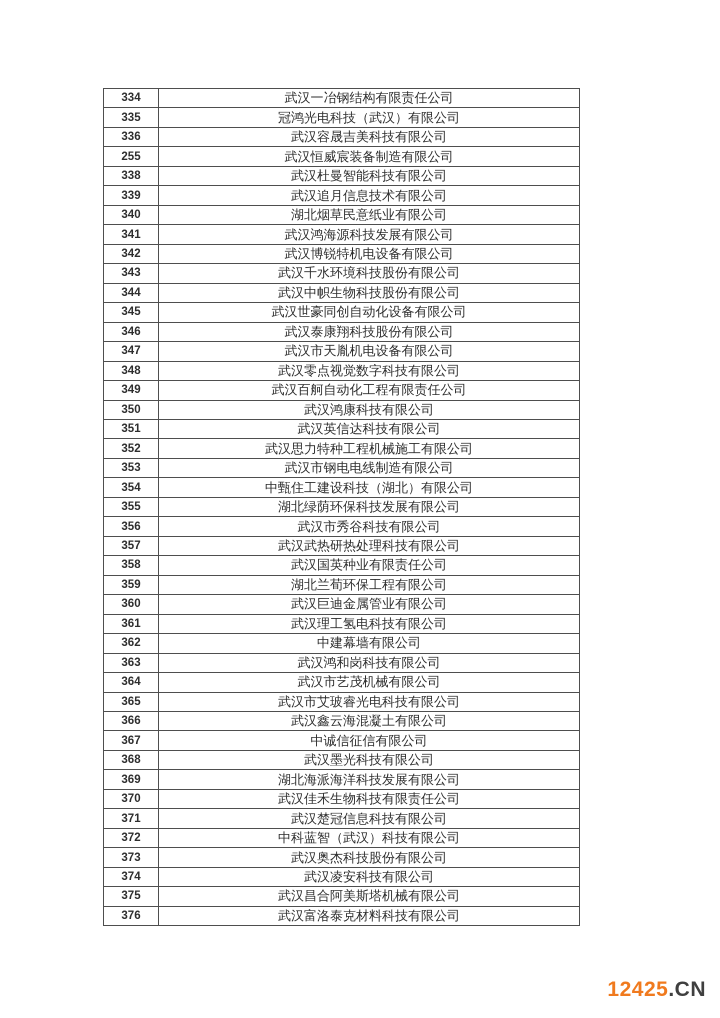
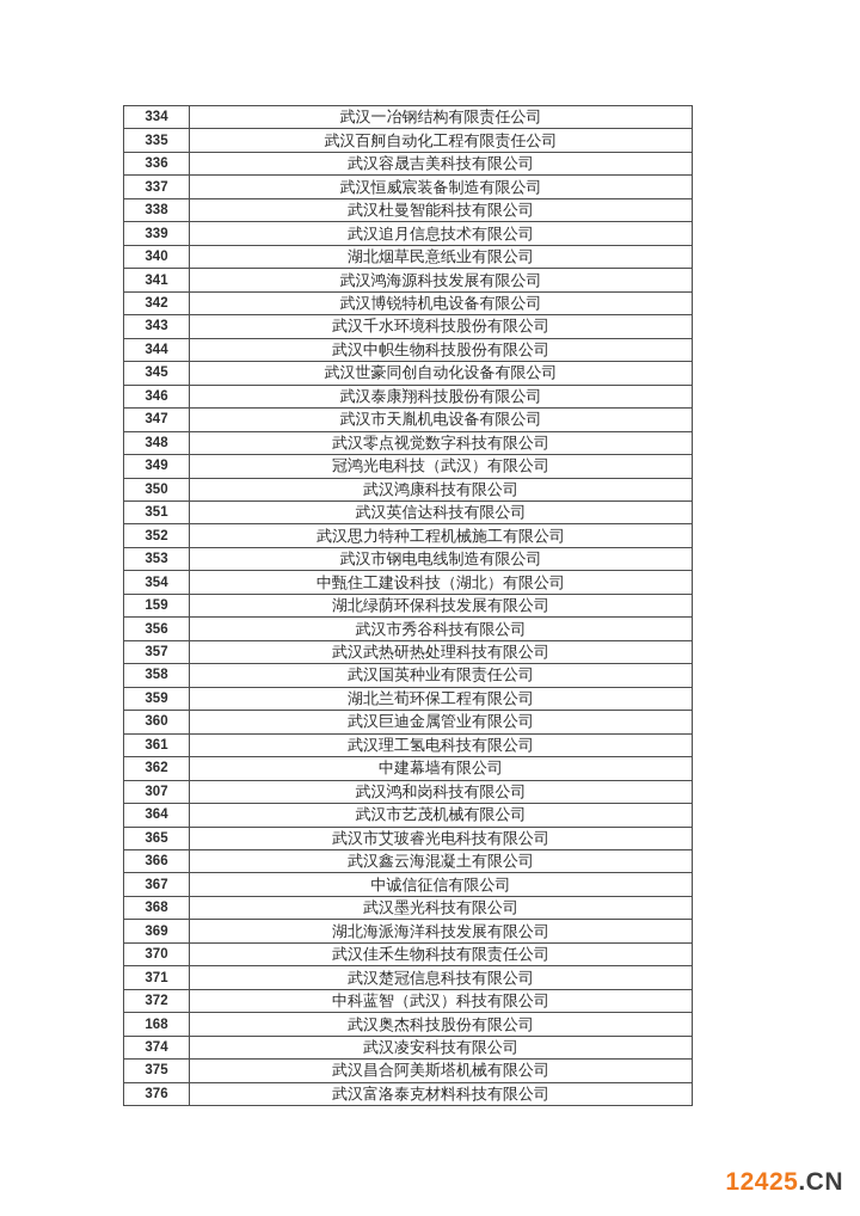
  334	武汉一冶钢结构有限责任公司
- 335	冠鸿光电科技（武汉）有限公司
+ 335	武汉百舸自动化工程有限责任公司
  336	武汉容晟吉美科技有限公司
- 255	武汉恒威宸装备制造有限公司
+ 337	武汉恒威宸装备制造有限公司
  338	武汉杜曼智能科技有限公司
  339	武汉追月信息技术有限公司
  340	湖北烟草民意纸业有限公司
  341	武汉鸿海源科技发展有限公司
  342	武汉博锐特机电设备有限公司
  343	武汉千水环境科技股份有限公司
  344	武汉中帜生物科技股份有限公司
  345	武汉世豪同创自动化设备有限公司
  346	武汉泰康翔科技股份有限公司
  347	武汉市天胤机电设备有限公司
  348	武汉零点视觉数字科技有限公司
- 349	武汉百舸自动化工程有限责任公司
+ 349	冠鸿光电科技（武汉）有限公司
  350	武汉鸿康科技有限公司
  351	武汉英信达科技有限公司
  352	武汉思力特种工程机械施工有限公司
  353	武汉市钢电电线制造有限公司
  354	中甄住工建设科技（湖北）有限公司
- 355	湖北绿荫环保科技发展有限公司
+ 159	湖北绿荫环保科技发展有限公司
  356	武汉市秀谷科技有限公司
  357	武汉武热研热处理科技有限公司
  358	武汉国英种业有限责任公司
  359	湖北兰荀环保工程有限公司
  360	武汉巨迪金属管业有限公司
  361	武汉理工氢电科技有限公司
  362	中建幕墙有限公司
- 363	武汉鸿和岗科技有限公司
+ 307	武汉鸿和岗科技有限公司
  364	武汉市艺茂机械有限公司
  365	武汉市艾玻睿光电科技有限公司
  366	武汉鑫云海混凝土有限公司
  367	中诚信征信有限公司
  368	武汉墨光科技有限公司
  369	湖北海派海洋科技发展有限公司
  370	武汉佳禾生物科技有限责任公司
  371	武汉楚冠信息科技有限公司
  372	中科蓝智（武汉）科技有限公司
- 373	武汉奥杰科技股份有限公司
+ 168	武汉奥杰科技股份有限公司
  374	武汉凌安科技有限公司
  375	武汉昌合阿美斯塔机械有限公司
  376	武汉富洛泰克材料科技有限公司
  12425.CN
